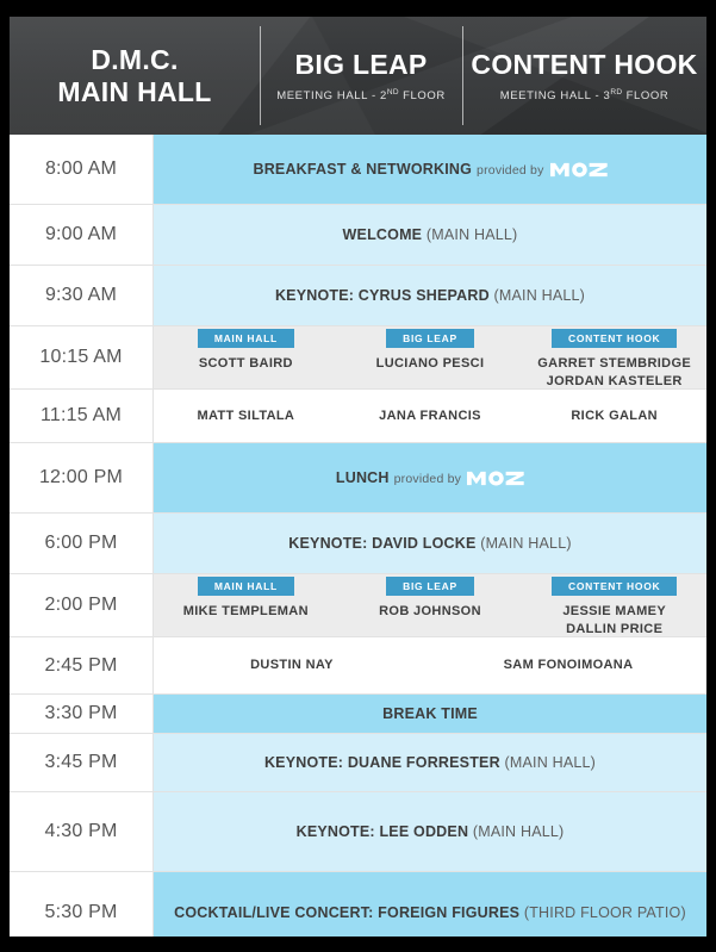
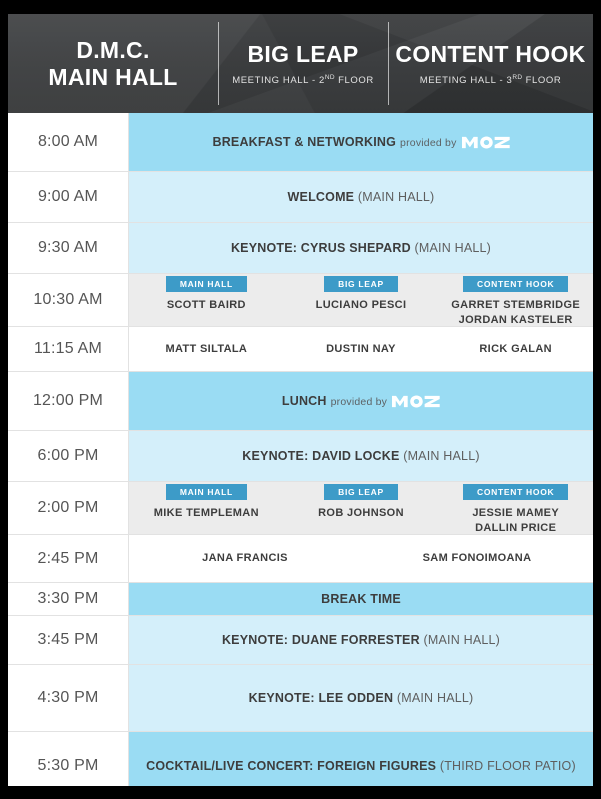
  D.M.C.
  MAIN HALL
  BIG LEAP
  MEETING HALL - 2 FLOOR
  CONTENT HOOK
  MEETING HALL - 3 FLOOR
  8:00 AM
  BREAKFAST & NETWORKING provided by
  9:00 AM
  WELCOME (MAIN HALL)
  9:30 AM
  KEYNOTE: CYRUS SHEPARD (MAIN HALL)
- 10:15 AM
+ 10:30 AM
  MAIN HALL
  SCOTT BAIRD
  BIG LEAP
  LUCIANO PESCI
  CONTENT HOOK
  GARRET STEMBRIDGE
  JORDAN KASTELER
  11:15 AM
  MATT SILTALA
- JANA FRANCIS
+ DUSTIN NAY
  RICK GALAN
  12:00 PM
  LUNCH provided by
  6:00 PM
  KEYNOTE: DAVID LOCKE (MAIN HALL)
  2:00 PM
  MAIN HALL
  MIKE TEMPLEMAN
  BIG LEAP
  ROB JOHNSON
  CONTENT HOOK
  JESSIE MAMEY
  DALLIN PRICE
  2:45 PM
- DUSTIN NAY
+ JANA FRANCIS
  SAM FONOIMOANA
  3:30 PM
  BREAK TIME
  3:45 PM
  KEYNOTE: DUANE FORRESTER (MAIN HALL)
  4:30 PM
  KEYNOTE: LEE ODDEN (MAIN HALL)
  5:30 PM
  COCKTAIL/LIVE CONCERT: FOREIGN FIGURES (THIRD FLOOR PATIO)
